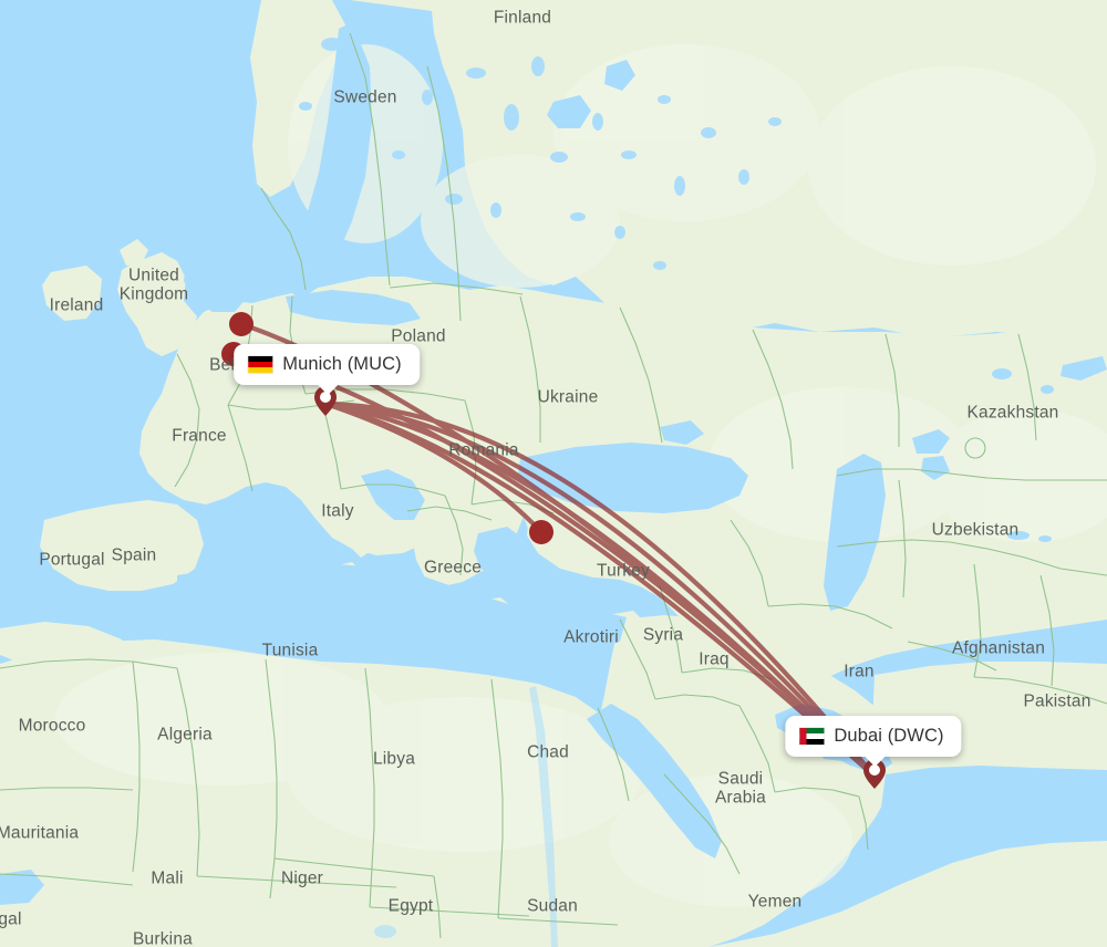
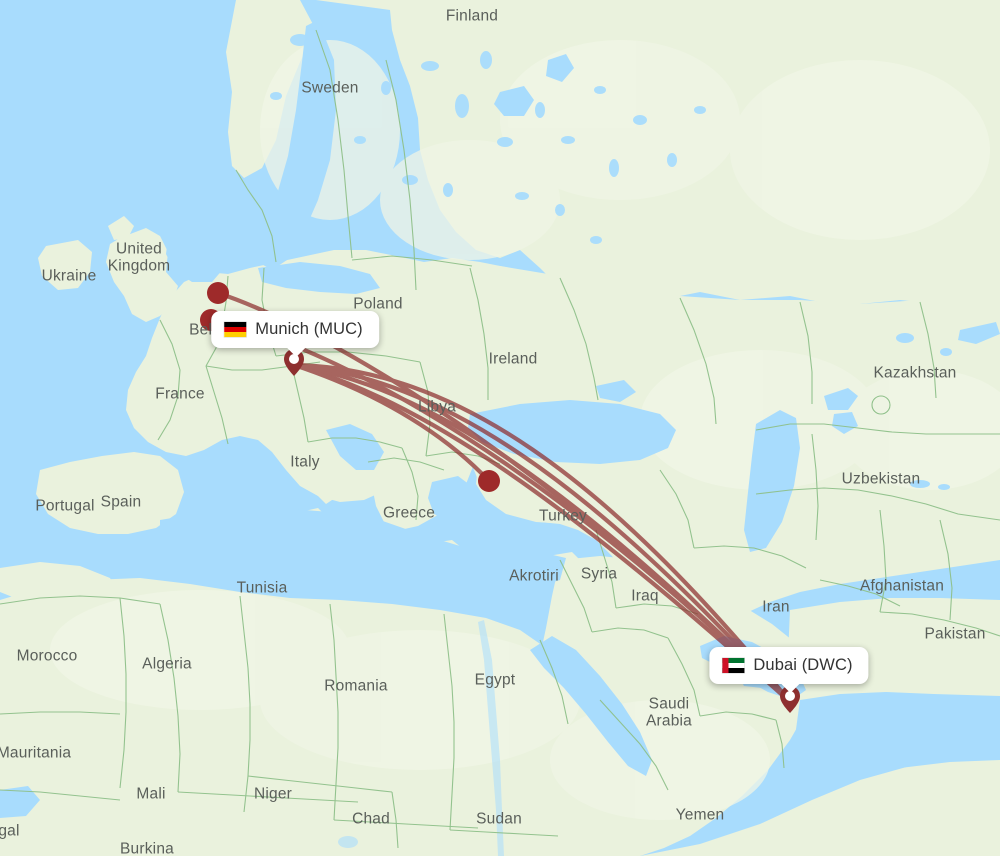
  Finland
  Sweden
  United
  Kingdom
- Ireland
+ Ukraine
  Poland
- Ukraine
+ Ireland
  France
- Romania
+ Libya
  Italy
  Greece
  Turkey
  Kazakhstan
  Uzbekistan
  Afghanistan
  Pakistan
  Iran
  Akrotiri
  Syria
  Iraq
  Spain
  Portugal
  Tunisia
  Morocco
  Algeria
- Libya
+ Romania
- Chad
+ Egypt
  Saudi
  Arabia
  Mauritania
  Mali
  Niger
- Egypt
+ Chad
  Sudan
  Yemen
  gal
  Burkina
  Munich (MUC)
  Dubai (DWC)
